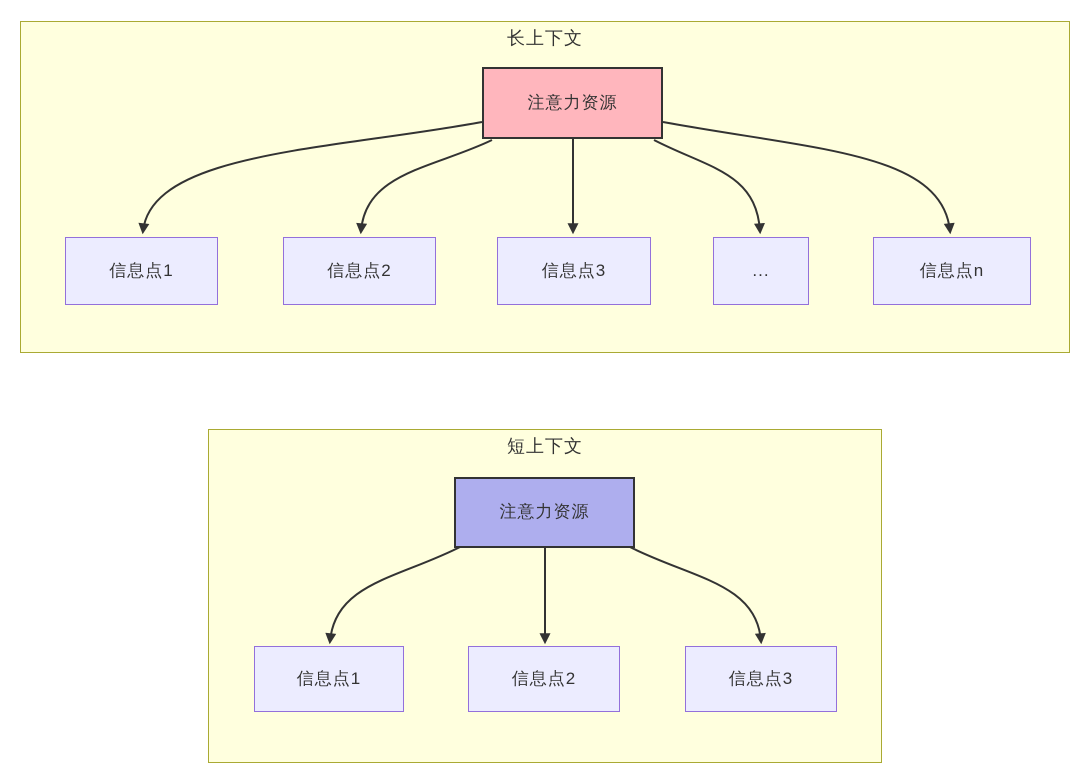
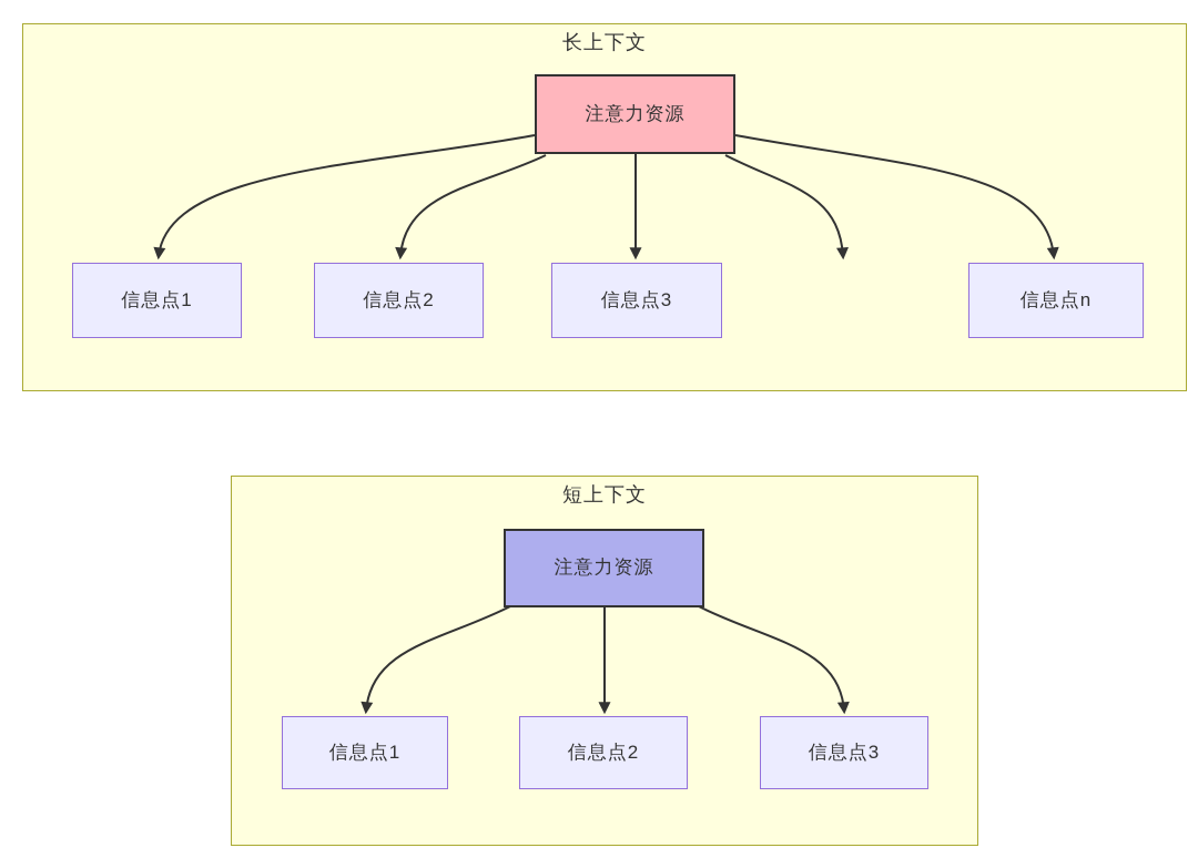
  长上下文
  短上下文
  注意力资源
  信息点1
  信息点2
  信息点3
- ...
  信息点n
  注意力资源
  信息点1
  信息点2
  信息点3
